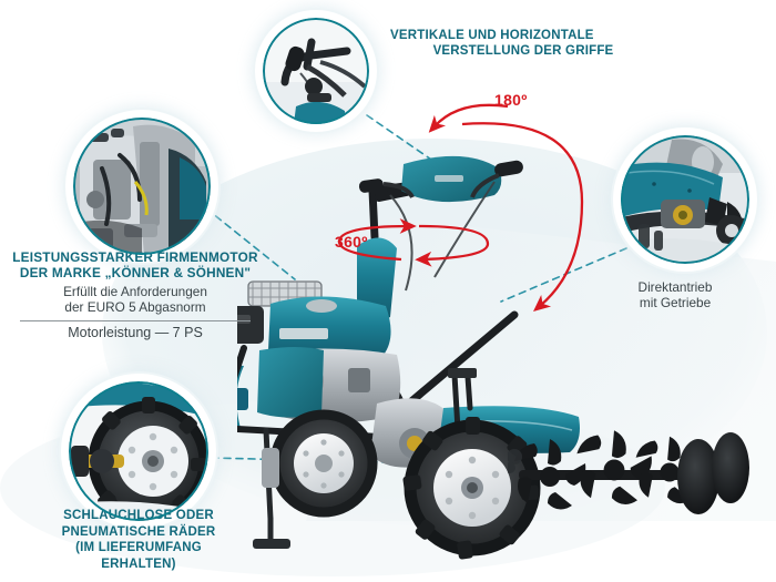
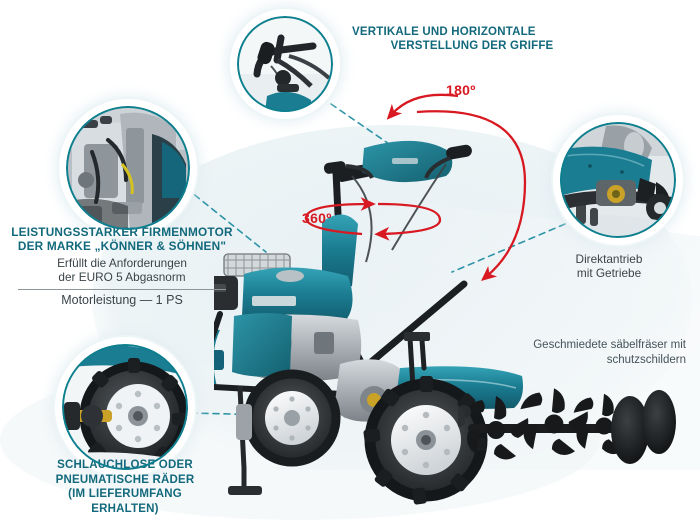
  180º
  360º
  VERTIKALE UND HORIZONTALE
  VERSTELLUNG DER GRIFFE
  LEISTUNGSSTARKER FIRMENMOTOR
  DER MARKE „KÖNNER & SÖHNEN"
  Erfüllt die Anforderungen
  der EURO 5 Abgasnorm
- Motorleistung — 7 PS
+ Motorleistung — 1 PS
  Direktantrieb
  mit Getriebe
  SCHLAUCHLOSE ODER
  PNEUMATISCHE RÄDER
  (IM LIEFERUMFANG
  ERHALTEN)
+ Geschmiedete säbelfräser mit
+ schutzschildern
